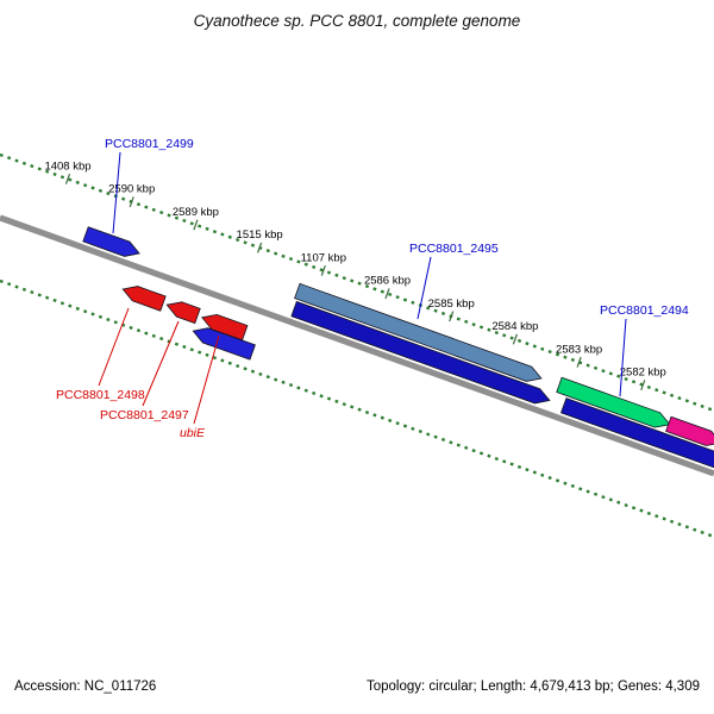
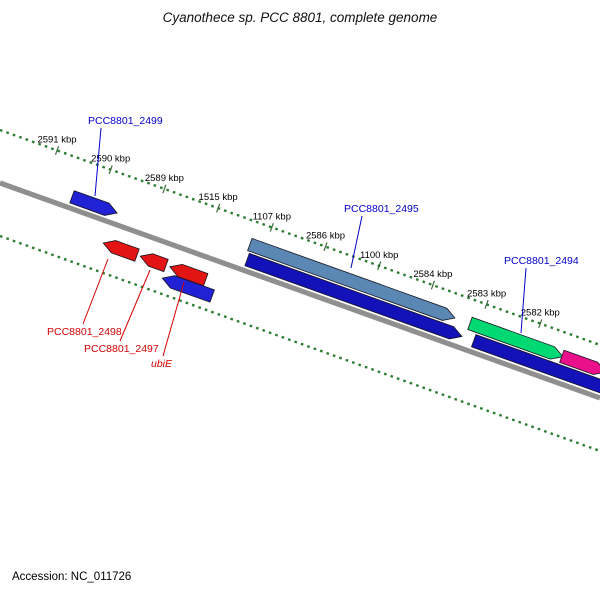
- 1408 kbp
+ 2591 kbp
  2590 kbp
  2589 kbp
  1515 kbp
  1107 kbp
  2586 kbp
- 2585 kbp
+ 1100 kbp
  2584 kbp
  2583 kbp
  2582 kbp
  PCC8801_2499
  PCC8801_2495
  PCC8801_2494
  PCC8801_2498
  PCC8801_2497
  ubiE
  Cyanothece sp. PCC 8801, complete genome
  Accession: NC_011726
- Topology: circular; Length: 4,679,413 bp; Genes: 4,309
